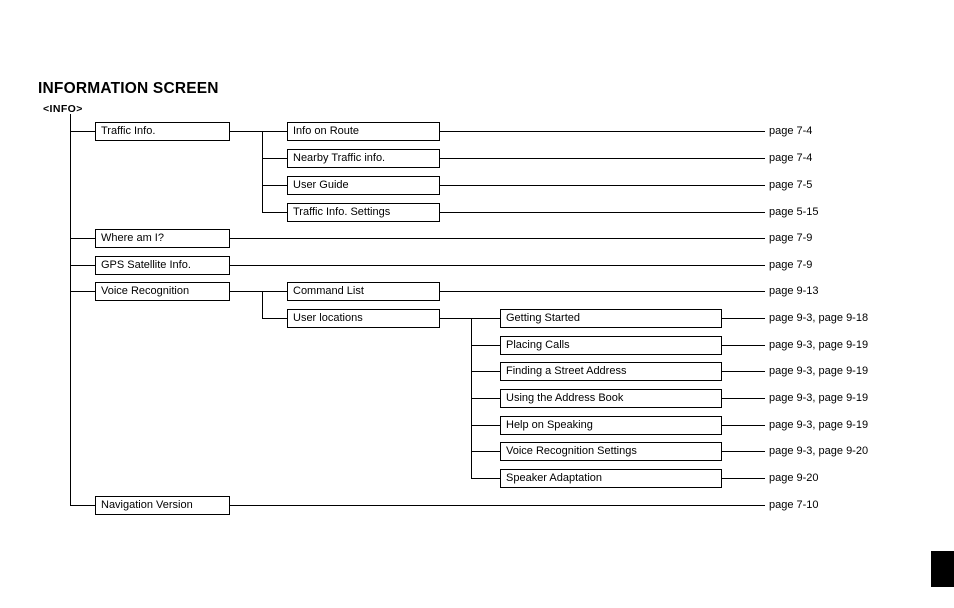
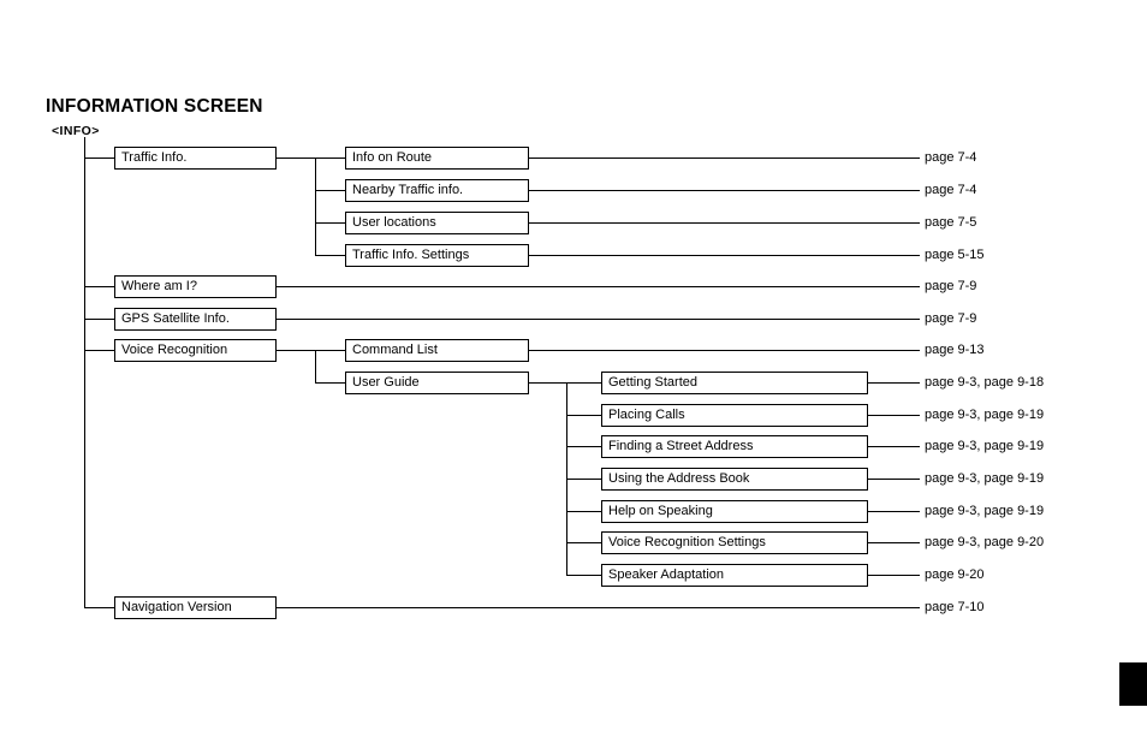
  INFORMATION SCREEN
  <INFO>
  Traffic Info.
  Where am I?
  GPS Satellite Info.
  Voice Recognition
  Navigation Version
  Info on Route
  Nearby Traffic info.
- User Guide
+ User locations
  Traffic Info. Settings
  Command List
- User locations
+ User Guide
  Getting Started
  Placing Calls
  Finding a Street Address
  Using the Address Book
  Help on Speaking
  Voice Recognition Settings
  Speaker Adaptation
  page 7-4
  page 7-4
  page 7-5
  page 5-15
  page 7-9
  page 7-9
  page 9-13
  page 9-3, page 9-18
  page 9-3, page 9-19
  page 9-3, page 9-19
  page 9-3, page 9-19
  page 9-3, page 9-19
  page 9-3, page 9-20
  page 9-20
  page 7-10
